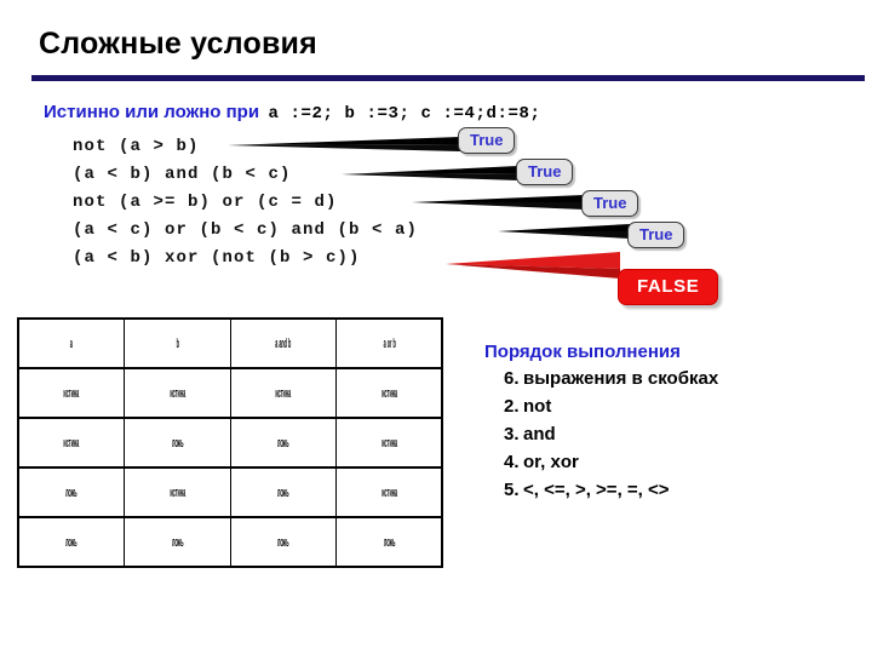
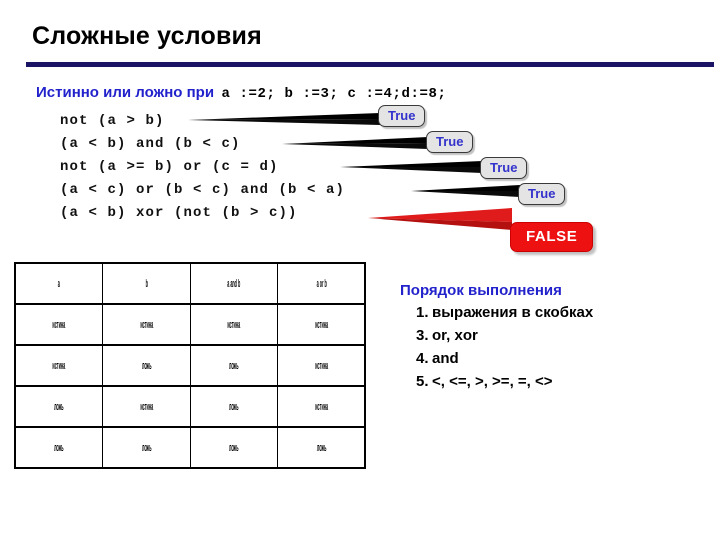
  Сложные условия
  Истинно или ложно при a :=2; b :=3; c :=4;d:=8;
  not (a > b)
  (a < b) and (b < c)
  not (a >= b) or (c = d)
  (a < c) or (b < c) and (b < a)
  (a < b) xor (not (b > c))
  True
  True
  True
  True
  FALSE
  a	b	a and b	a or b
  истина	истина	истина	истина
  истина	ложь	ложь	истина
  ложь	истина	ложь	истина
  ложь	ложь	ложь	ложь
  Порядок выполнения
- 6.
+ 1.
  выражения в скобках
- 2.
- not
  3.
- and
+ or, xor
  4.
- or, xor
+ and
  5.
  <, <=, >, >=, =, <>
